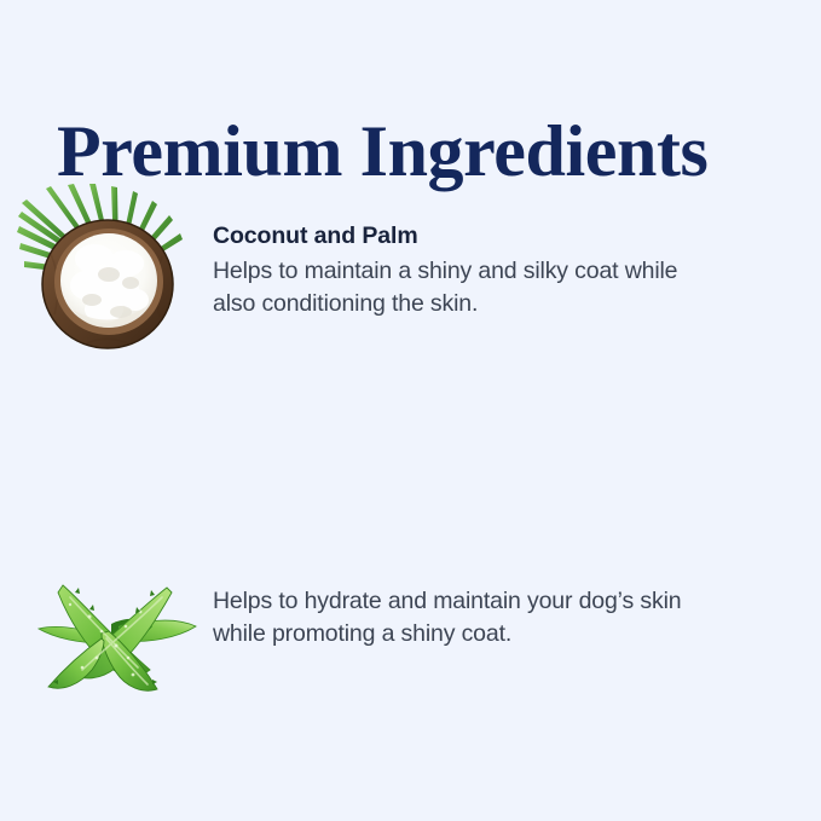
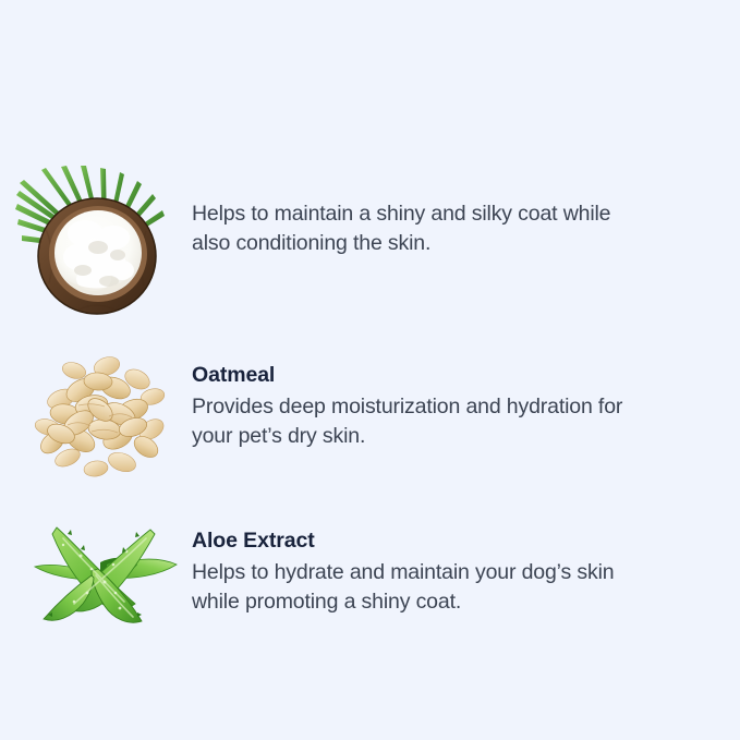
- Premium Ingredients
- Coconut and Palm
  Helps to maintain a shiny and silky coat while also conditioning the skin.
+ Oatmeal
+ Provides deep moisturization and hydration for your pet’s dry skin.
+ Aloe Extract
  Helps to hydrate and maintain your dog’s skin while promoting a shiny coat.
